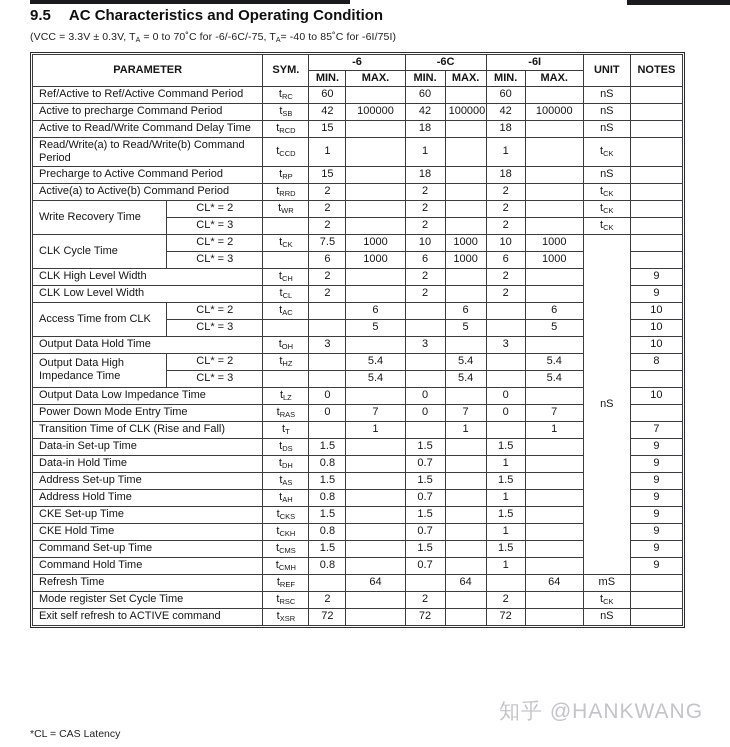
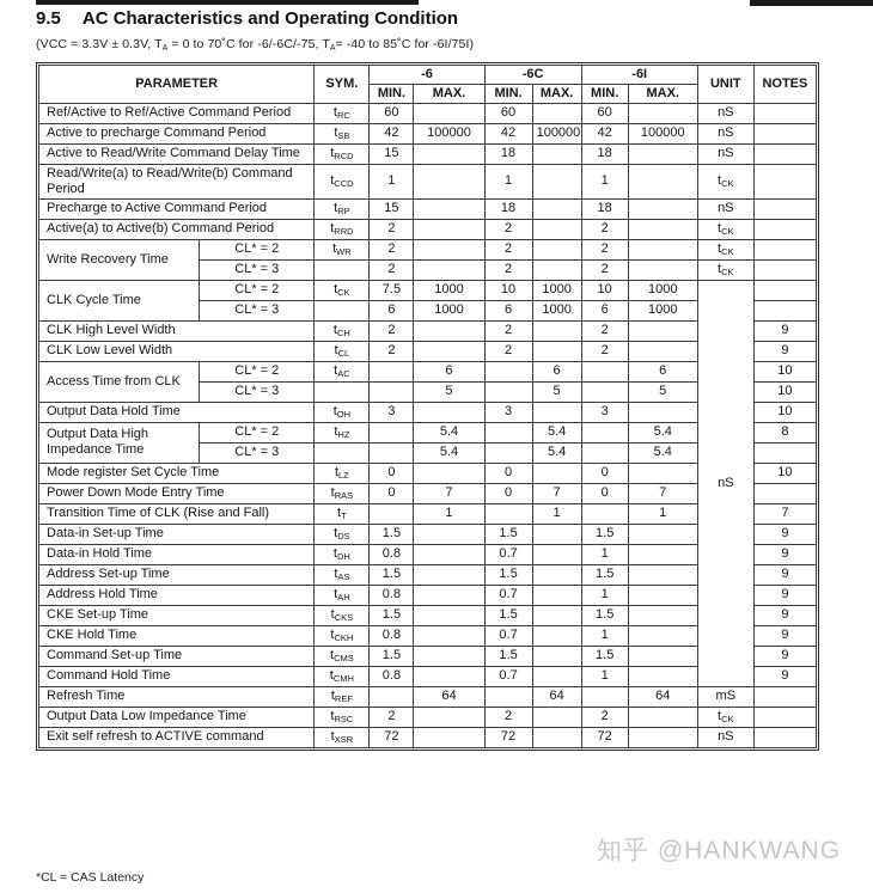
  9.5
  AC Characteristics and Operating Condition
  (VCC = 3.3V ± 0.3V, T = 0 to 70˚C for -6/-6C/-75, T = -40 to 85˚C for -6I/75I)
  PARAMETER	SYM.	-6	-6C	-6I	UNIT	NOTES
  MIN.	MAX.	MIN.	MAX.	MIN.	MAX.
  Ref/Active to Ref/Active Command Period	tRC	60		60		60		nS
  Active to precharge Command Period	tSB	42	100000	42	100000	42	100000	nS
  Active to Read/Write Command Delay Time	tRCD	15		18		18		nS
  Read/Write(a) to Read/Write(b) Command Period	tCCD	1		1		1		tCK
  Precharge to Active Command Period	tRP	15		18		18		nS
  Active(a) to Active(b) Command Period	tRRD	2		2		2		tCK
  Write Recovery Time	CL* = 2	tWR	2		2		2		tCK
  CL* = 3		2		2		2		tCK
  CLK Cycle Time	CL* = 2	tCK	7.5	1000	10	1000	10	1000	nS
  CL* = 3		6	1000	6	1000	6	1000
  CLK High Level Width	tCH	2		2		2		9
  CLK Low Level Width	tCL	2		2		2		9
  Access Time from CLK	CL* = 2	tAC		6		6		6	10
  CL* = 3			5		5		5	10
  Output Data Hold Time	tOH	3		3		3		10
  Output Data High Impedance Time	CL* = 2	tHZ		5.4		5.4		5.4	8
  CL* = 3			5.4		5.4		5.4
- Output Data Low Impedance Time	tLZ	0		0		0		10
+ Mode register Set Cycle Time	tLZ	0		0		0		10
  Power Down Mode Entry Time	tRAS	0	7	0	7	0	7
  Transition Time of CLK (Rise and Fall)	tT		1		1		1	7
  Data-in Set-up Time	tDS	1.5		1.5		1.5		9
  Data-in Hold Time	tDH	0.8		0.7		1		9
  Address Set-up Time	tAS	1.5		1.5		1.5		9
  Address Hold Time	tAH	0.8		0.7		1		9
  CKE Set-up Time	tCKS	1.5		1.5		1.5		9
  CKE Hold Time	tCKH	0.8		0.7		1		9
  Command Set-up Time	tCMS	1.5		1.5		1.5		9
  Command Hold Time	tCMH	0.8		0.7		1		9
  Refresh Time	tREF		64		64		64	mS
- Mode register Set Cycle Time	tRSC	2		2		2		tCK
+ Output Data Low Impedance Time	tRSC	2		2		2		tCK
  Exit self refresh to ACTIVE command	tXSR	72		72		72		nS
  *CL = CAS Latency
  知乎 @HANKWANG
